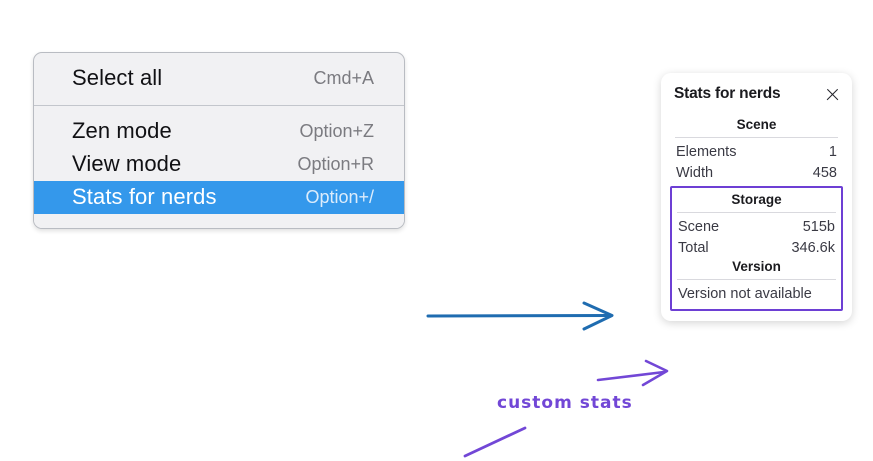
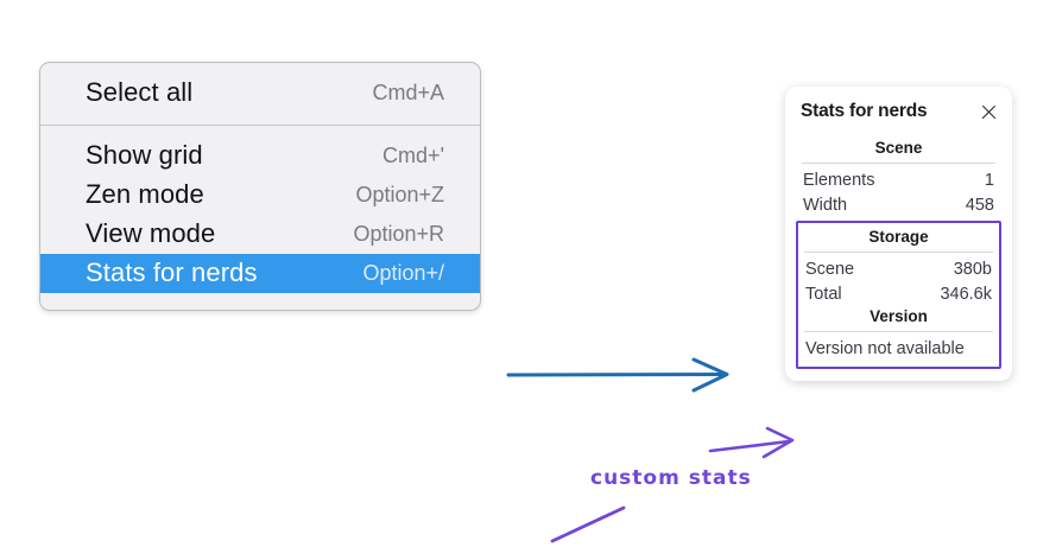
  Select all
  Cmd+A
+ Show grid
+ Cmd+'
  Zen mode
  Option+Z
  View mode
  Option+R
  Stats for nerds
  Option+/
  Stats for nerds
  Scene
  Elements
  1
  Width
  458
  Storage
  Scene
- 515b
+ 380b
  Total
  346.6k
  Version
  Version not available
  custom stats
